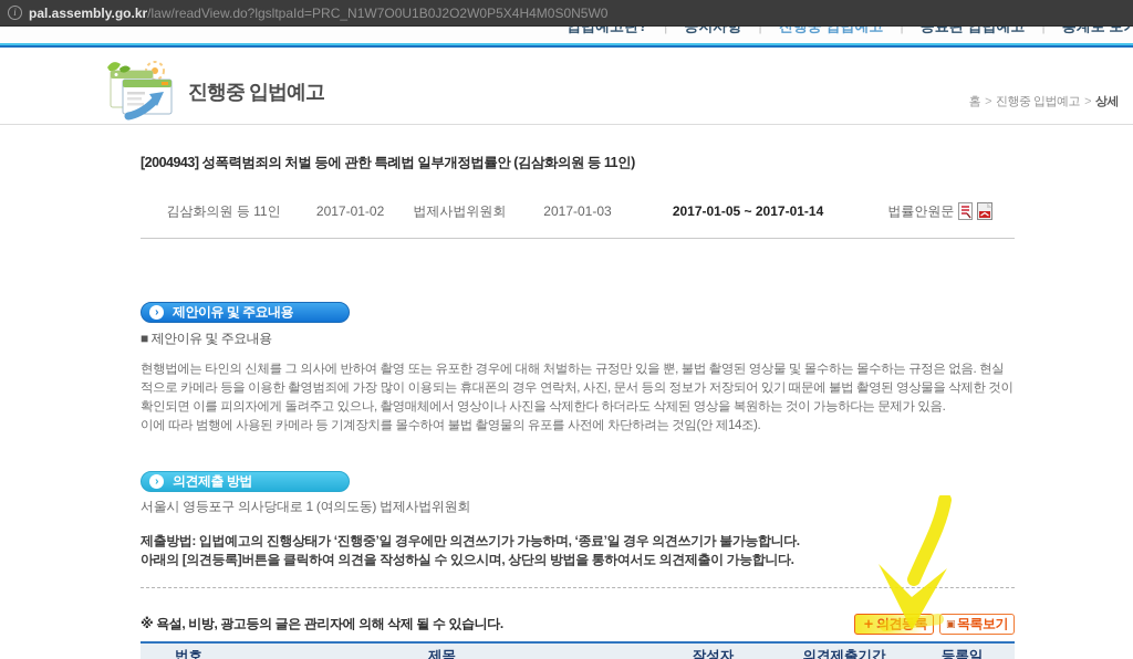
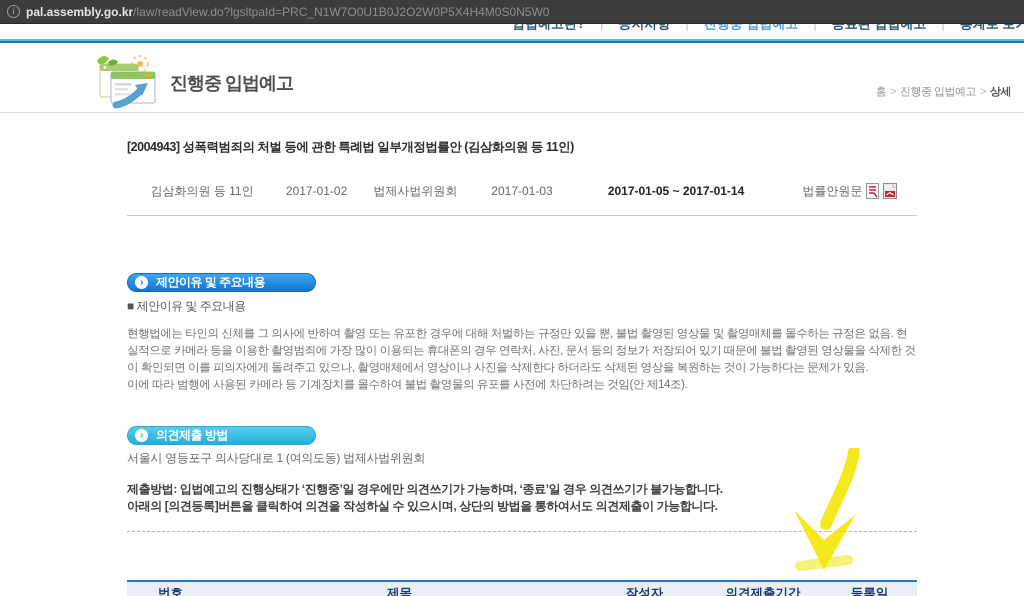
  i
  pal.assembly.go.kr/law/readView.do?lgsltpaId=PRC_N1W7O0U1B0J2O2W0P5X4H4M0S0N5W0
  입법예고란? | 공지사항 | 진행중 입법예고 | 종료된 입법예고 | 통계로 보기
  진행중 입법예고
  홈 > 진행중 입법예고 > 상세
  [2004943] 성폭력범죄의 처벌 등에 관한 특례법 일부개정법률안 (김삼화의원 등 11인)
  김삼화의원 등 11인
  2017-01-02
  법제사법위원회
  2017-01-03
  2017-01-05 ~ 2017-01-14
  법률안원문
  ›
  제안이유 및 주요내용
  ■ 제안이유 및 주요내용
- 현행법에는 타인의 신체를 그 의사에 반하여 촬영 또는 유포한 경우에 대해 처벌하는 규정만 있을 뿐, 불법 촬영된 영상물 및 몰수하는 몰수하는 규정은 없음. 현실적으로 카메라 등을 이용한 촬영범죄에 가장 많이 이용되는 휴대폰의 경우 연락처, 사진, 문서 등의 정보가 저장되어 있기 때문에 불법 촬영된 영상물을 삭제한 것이 확인되면 이를 피의자에게 돌려주고 있으나, 촬영매체에서 영상이나 사진을 삭제한다 하더라도 삭제된 영상을 복원하는 것이 가능하다는 문제가 있음.
+ 현행법에는 타인의 신체를 그 의사에 반하여 촬영 또는 유포한 경우에 대해 처벌하는 규정만 있을 뿐, 불법 촬영된 영상물 및 촬영매체를 몰수하는 규정은 없음. 현실적으로 카메라 등을 이용한 촬영범죄에 가장 많이 이용되는 휴대폰의 경우 연락처, 사진, 문서 등의 정보가 저장되어 있기 때문에 불법 촬영된 영상물을 삭제한 것이 확인되면 이를 피의자에게 돌려주고 있으나, 촬영매체에서 영상이나 사진을 삭제한다 하더라도 삭제된 영상을 복원하는 것이 가능하다는 문제가 있음.
  이에 따라 범행에 사용된 카메라 등 기계장치를 몰수하여 불법 촬영물의 유포를 사전에 차단하려는 것임(안 제14조).
  ›
  의견제출 방법
  서울시 영등포구 의사당대로 1 (여의도동) 법제사법위원회
  제출방법: 입법예고의 진행상태가 ‘진행중’일 경우에만 의견쓰기가 가능하며, ‘종료’일 경우 의견쓰기가 불가능합니다.
  아래의 [의견등록]버튼을 클릭하여 의견을 작성하실 수 있으시며, 상단의 방법을 통하여서도 의견제출이 가능합니다.
- ※ 욕설, 비방, 광고등의 글은 관리자에 의해 삭제 될 수 있습니다.
- ＋
- 의견등록
- ▣
- 목록보기
  번호
  제목
  작성자
  의견제출기간
  등록일
